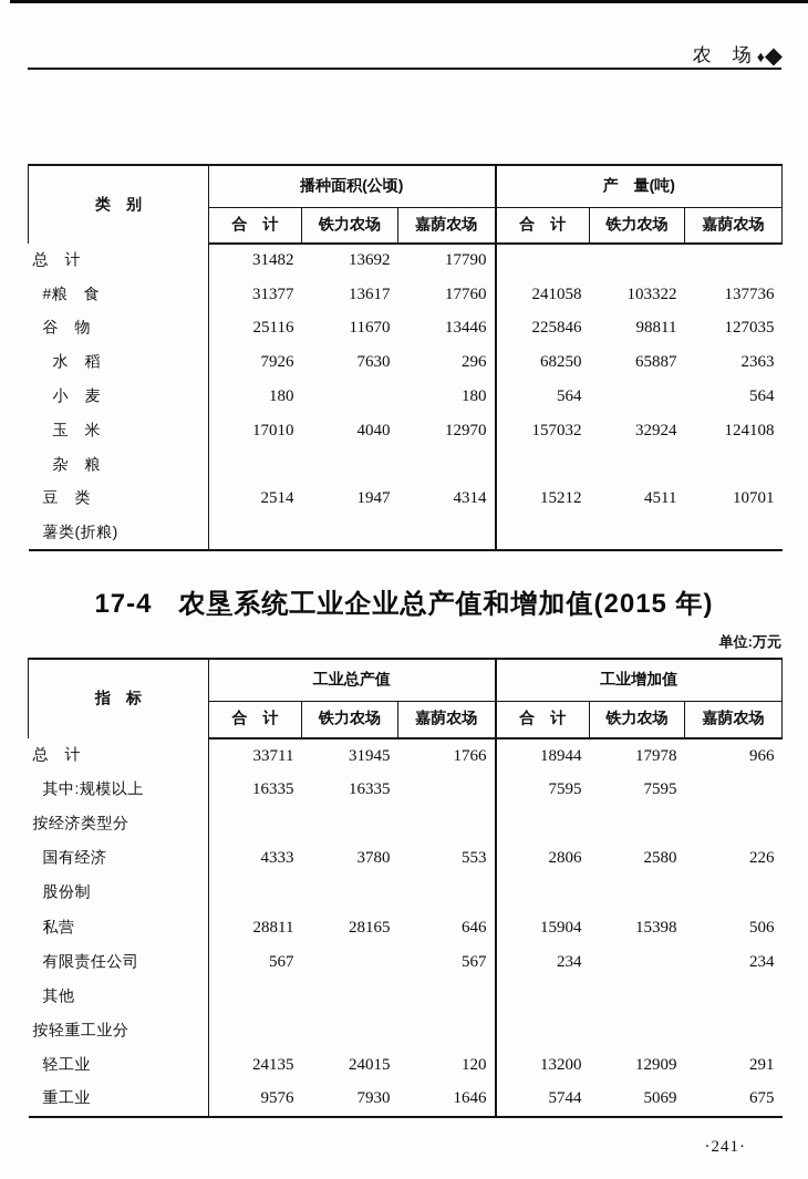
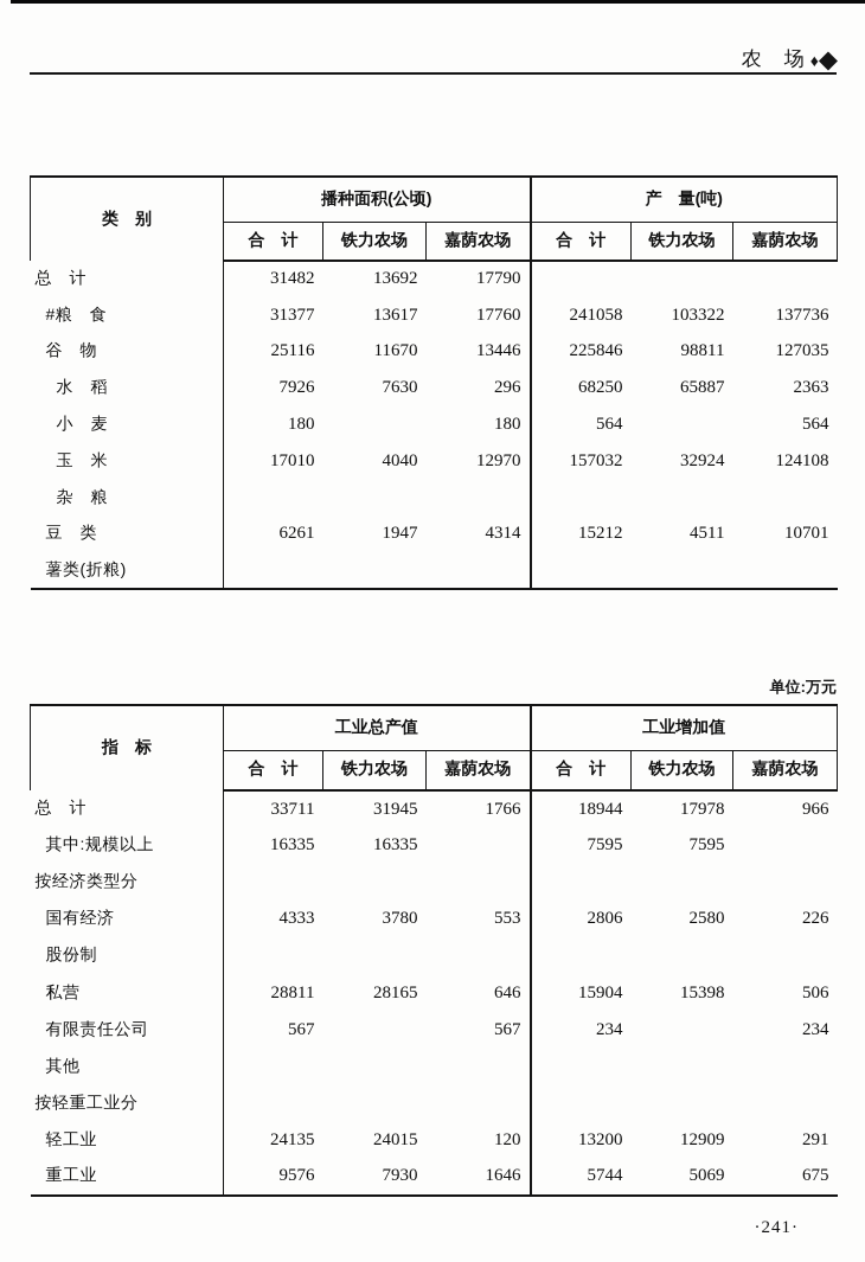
  农 场
  ♦
  ◆
  类 别	播种面积(公顷)	产 量(吨)
  合 计	铁力农场	嘉荫农场	合 计	铁力农场	嘉荫农场
  总 计	31482	13692	17790
  #粮 食	31377	13617	17760	241058	103322	137736
  谷 物	25116	11670	13446	225846	98811	127035
  水 稻	7926	7630	296	68250	65887	2363
  小 麦	180		180	564		564
  玉 米	17010	4040	12970	157032	32924	124108
  杂 粮
- 豆 类	2514	1947	4314	15212	4511	10701
+ 豆 类	6261	1947	4314	15212	4511	10701
  薯类(折粮)
- 17-4 农垦系统工业企业总产值和增加值(2015 年)
  单位:万元
  指 标	工业总产值	工业增加值
  合 计	铁力农场	嘉荫农场	合 计	铁力农场	嘉荫农场
  总 计	33711	31945	1766	18944	17978	966
  其中:规模以上	16335	16335		7595	7595
  按经济类型分
  国有经济	4333	3780	553	2806	2580	226
  股份制
  私营	28811	28165	646	15904	15398	506
  有限责任公司	567		567	234		234
  其他
  按轻重工业分
  轻工业	24135	24015	120	13200	12909	291
  重工业	9576	7930	1646	5744	5069	675
  ·241·
